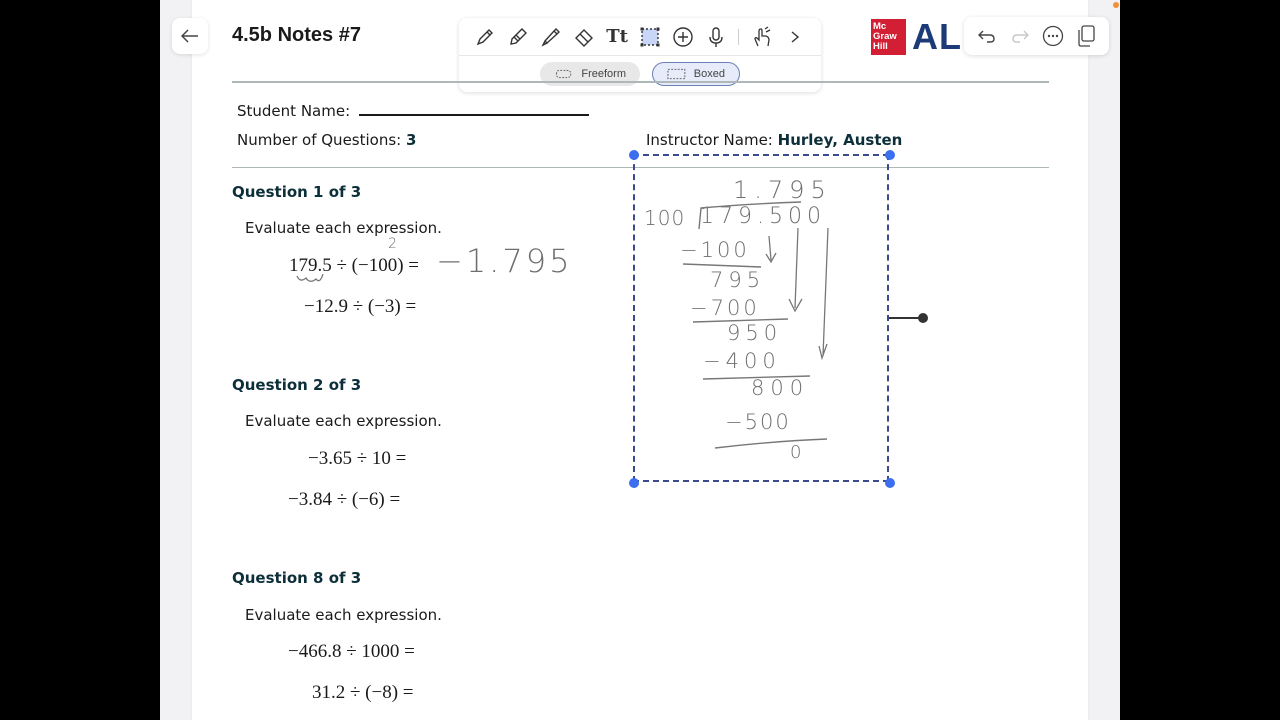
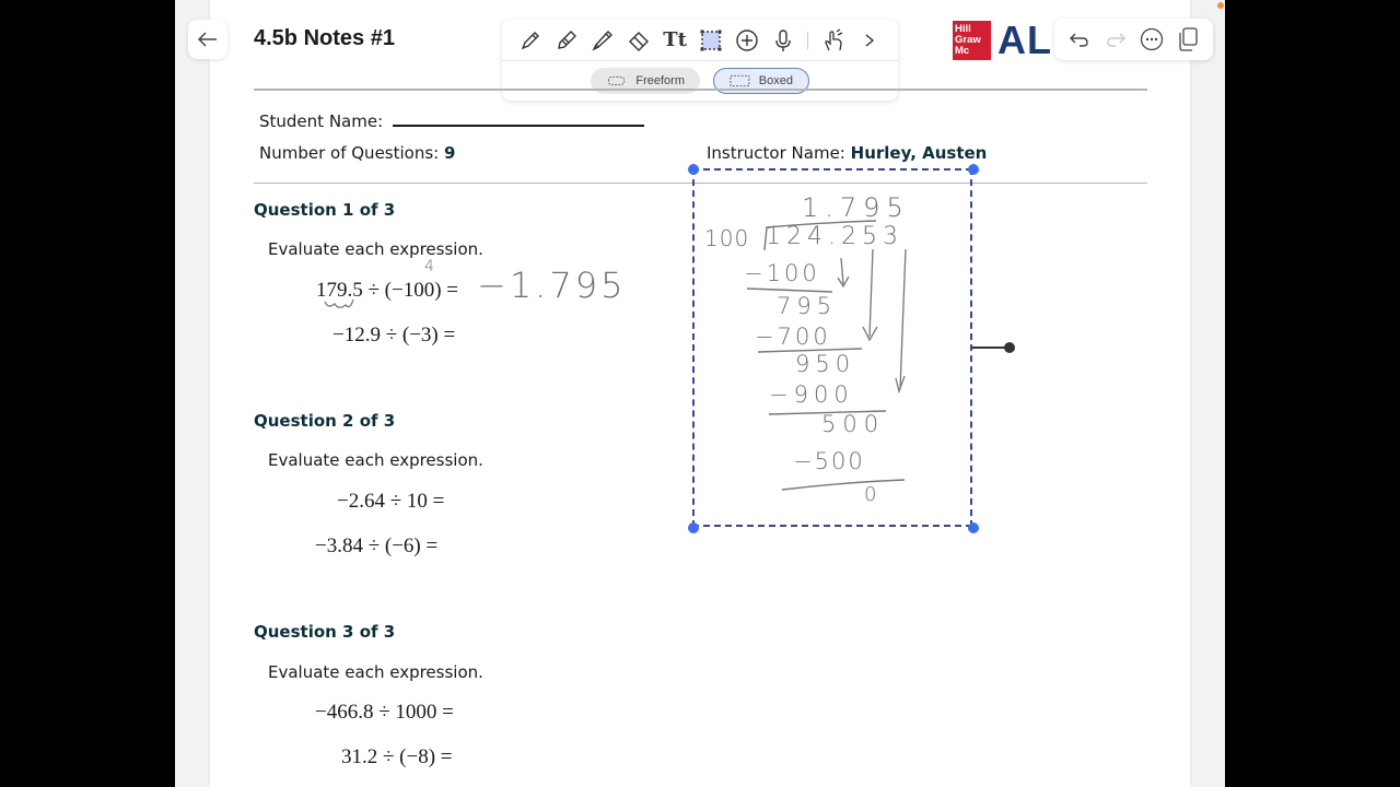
- 4.5b Notes #7
+ 4.5b Notes #1
  Tt
  Freeform
  Boxed
- Mc
+ Hill
  Graw
- Hill
+ Mc
  AL
  Student Name:
- Number of Questions: 3
+ Number of Questions: 9
  Instructor Name: Hurley, Austen
  Question 1 of 3
  Evaluate each expression.
  179.5 ÷ (−100) =
  −12.9 ÷ (−3) =
  Question 2 of 3
  Evaluate each expression.
- −3.65 ÷ 10 =
+ −2.64 ÷ 10 =
  −3.84 ÷ (−6) =
- Question 8 of 3
+ Question 3 of 3
  Evaluate each expression.
  −466.8 ÷ 1000 =
  31.2 ÷ (−8) =
  −1.795
- 2
+ 4
  1.795
  100
- 179.500
+ 124.253
  −100
  795
  −700
  950
- −400
+ −900
- 800
+ 500
  −500
  0
